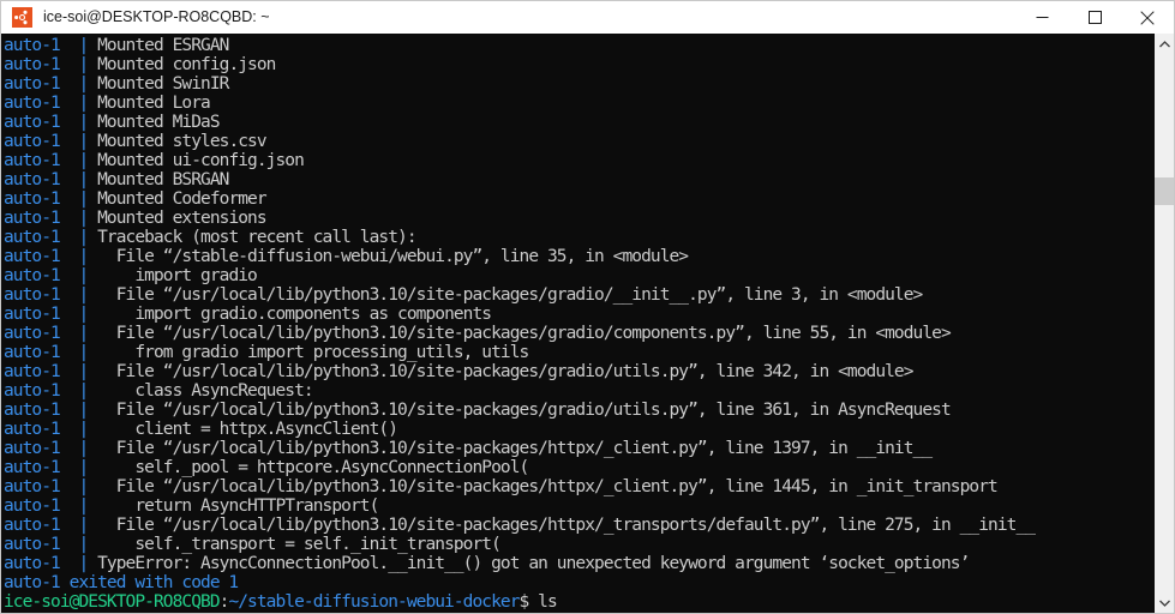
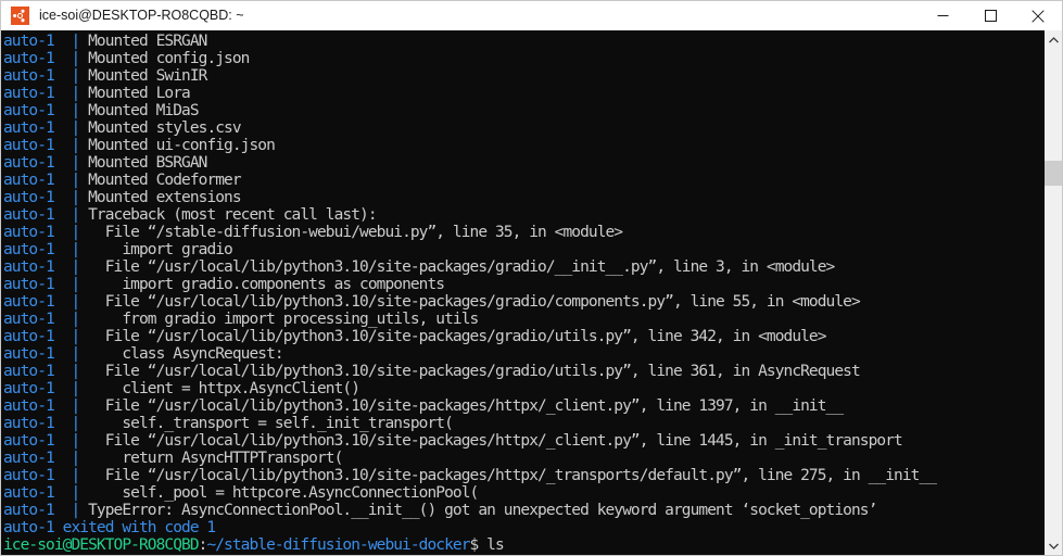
  ice-soi@DESKTOP-RO8CQBD: ~
  auto-1 | Mounted ESRGAN
  auto-1 | Mounted config.json
  auto-1 | Mounted SwinIR
  auto-1 | Mounted Lora
  auto-1 | Mounted MiDaS
  auto-1 | Mounted styles.csv
  auto-1 | Mounted ui-config.json
  auto-1 | Mounted BSRGAN
  auto-1 | Mounted Codeformer
  auto-1 | Mounted extensions
  auto-1 | Traceback (most recent call last):
  auto-1 | File “/stable-diffusion-webui/webui.py”, line 35, in <module>
  auto-1 | import gradio
  auto-1 | File “/usr/local/lib/python3.10/site-packages/gradio/__init__.py”, line 3, in <module>
  auto-1 | import gradio.components as components
  auto-1 | File “/usr/local/lib/python3.10/site-packages/gradio/components.py”, line 55, in <module>
  auto-1 | from gradio import processing_utils, utils
  auto-1 | File “/usr/local/lib/python3.10/site-packages/gradio/utils.py”, line 342, in <module>
  auto-1 | class AsyncRequest:
  auto-1 | File “/usr/local/lib/python3.10/site-packages/gradio/utils.py”, line 361, in AsyncRequest
  auto-1 | client = httpx.AsyncClient()
  auto-1 | File “/usr/local/lib/python3.10/site-packages/httpx/_client.py”, line 1397, in __init__
- auto-1 | self._pool = httpcore.AsyncConnectionPool(
+ auto-1 | self._transport = self._init_transport(
  auto-1 | File “/usr/local/lib/python3.10/site-packages/httpx/_client.py”, line 1445, in _init_transport
  auto-1 | return AsyncHTTPTransport(
  auto-1 | File “/usr/local/lib/python3.10/site-packages/httpx/_transports/default.py”, line 275, in __init__
- auto-1 | self._transport = self._init_transport(
+ auto-1 | self._pool = httpcore.AsyncConnectionPool(
  auto-1 | TypeError: AsyncConnectionPool.__init__() got an unexpected keyword argument ‘socket_options’
  auto-1 exited with code 1
  ice-soi@DESKTOP-RO8CQBD:~/stable-diffusion-webui-docker$ ls
